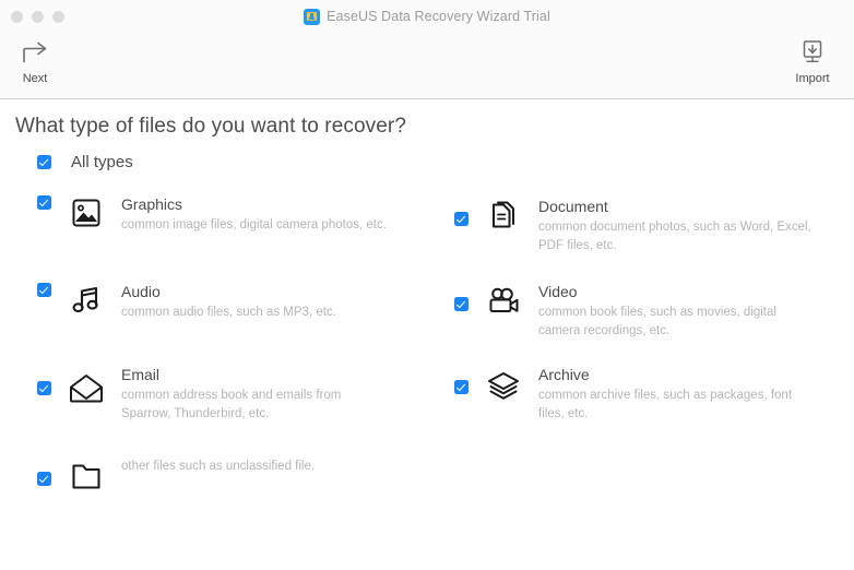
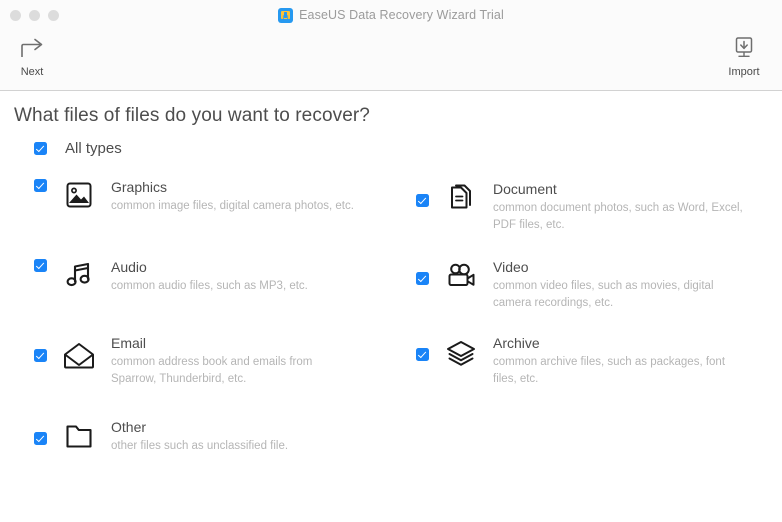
  EaseUS Data Recovery Wizard Trial
  Next
  Import
- What type of files do you want to recover?
+ What files of files do you want to recover?
  All types
  Graphics
  common image files, digital camera photos, etc.
  Audio
  common audio files, such as MP3, etc.
  Email
  common address book and emails from Sparrow, Thunderbird, etc.
+ Other
  other files such as unclassified file.
  Document
  common document photos, such as Word, Excel, PDF files, etc.
  Video
- common book files, such as movies, digital camera recordings, etc.
+ common video files, such as movies, digital camera recordings, etc.
  Archive
  common archive files, such as packages, font files, etc.
